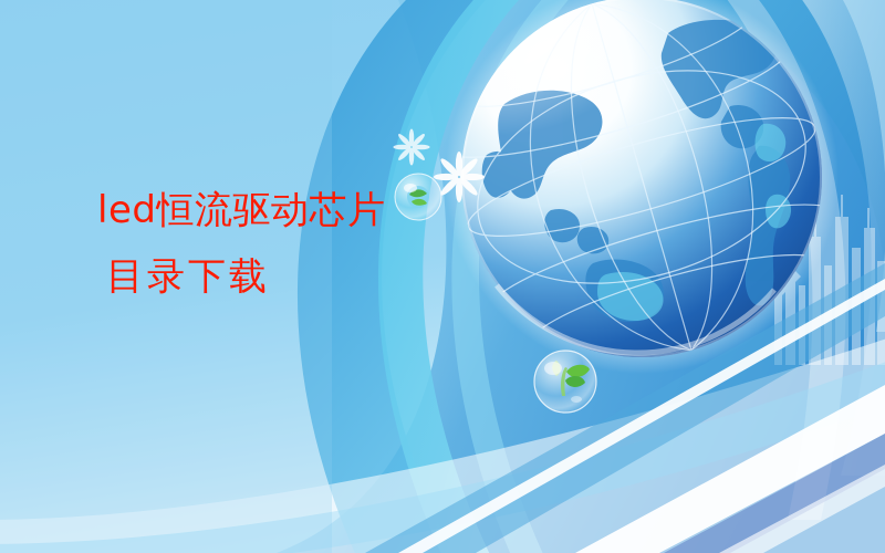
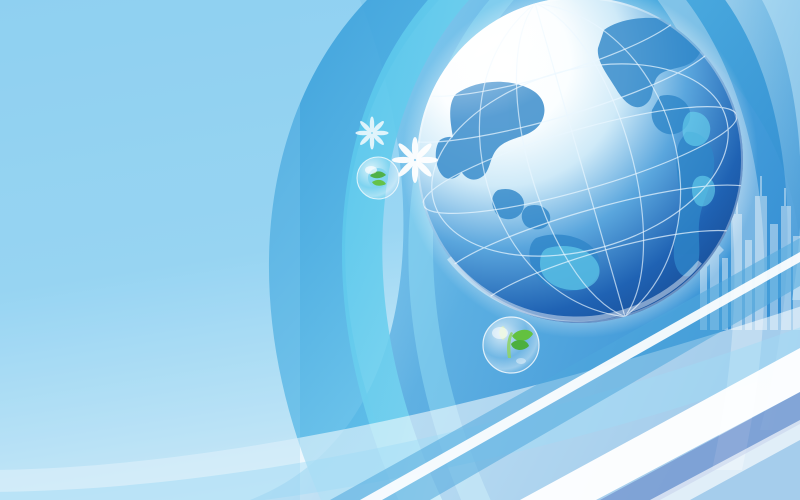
- led恒流驱动芯片
- 目录下载
